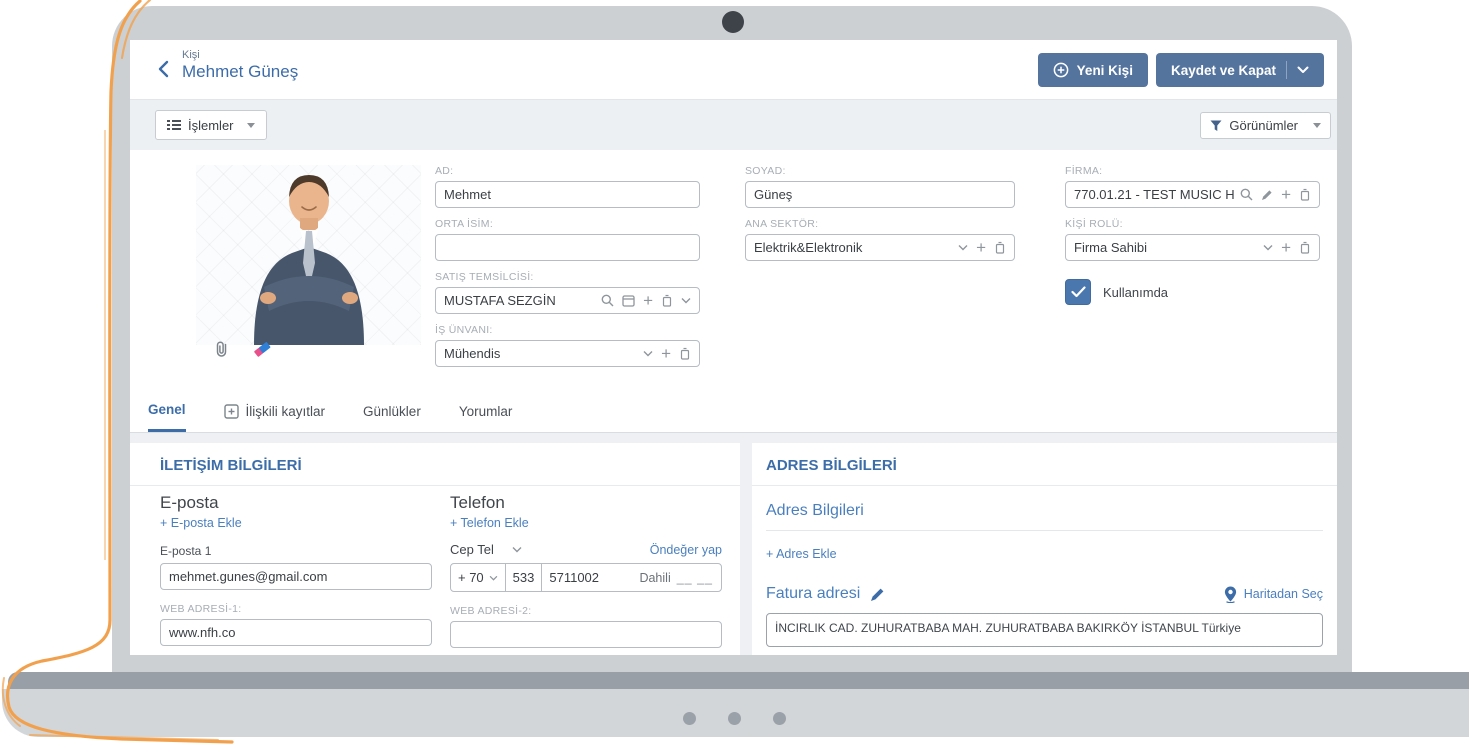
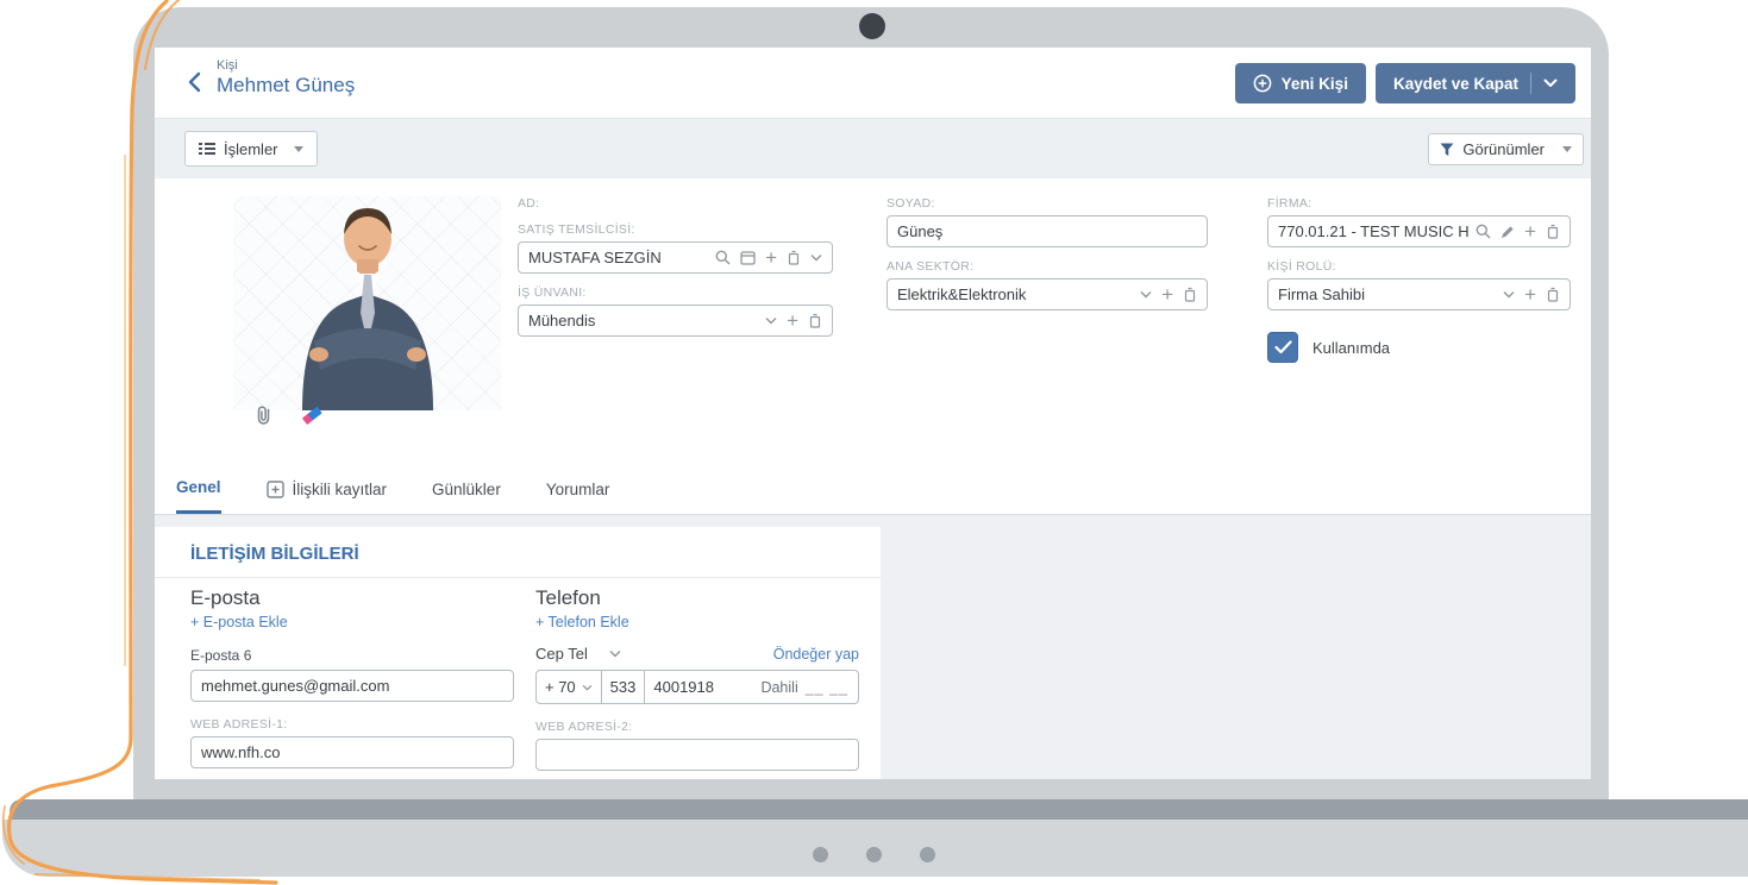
  Kişi
  Mehmet Güneş
  Yeni Kişi
  Kaydet ve Kapat
  İşlemler
  Görünümler
  AD:
- Mehmet
- ORTA İSİM:
  SATIŞ TEMSİLCİSİ:
  MUSTAFA SEZGİN
  +
  İŞ ÜNVANI:
  Mühendis
  +
  SOYAD:
  Güneş
  ANA SEKTÖR:
  Elektrik&Elektronik
  +
  FİRMA:
  770.01.21 - TEST MUSIC H
  +
  KİŞİ ROLÜ:
  Firma Sahibi
  +
  Kullanımda
  Genel
  İlişkili kayıtlar
  Günlükler
  Yorumlar
  İLETİŞİM BİLGİLERİ
  E-posta
  + E-posta Ekle
- E-posta 1
+ E-posta 6
  mehmet.gunes@gmail.com
  WEB ADRESİ-1:
  www.nfh.co
  Telefon
  + Telefon Ekle
  Cep Tel
  Öndeğer yap
  + 70
  533
- 5711002
+ 4001918
  Dahili
  __ __
  WEB ADRESİ-2:
- ADRES BİLGİLERİ
- Adres Bilgileri
- + Adres Ekle
- Fatura adresi
- Haritadan Seç
- İNCIRLIK CAD. ZUHURATBABA MAH. ZUHURATBABA BAKIRKÖY İSTANBUL Türkiye
